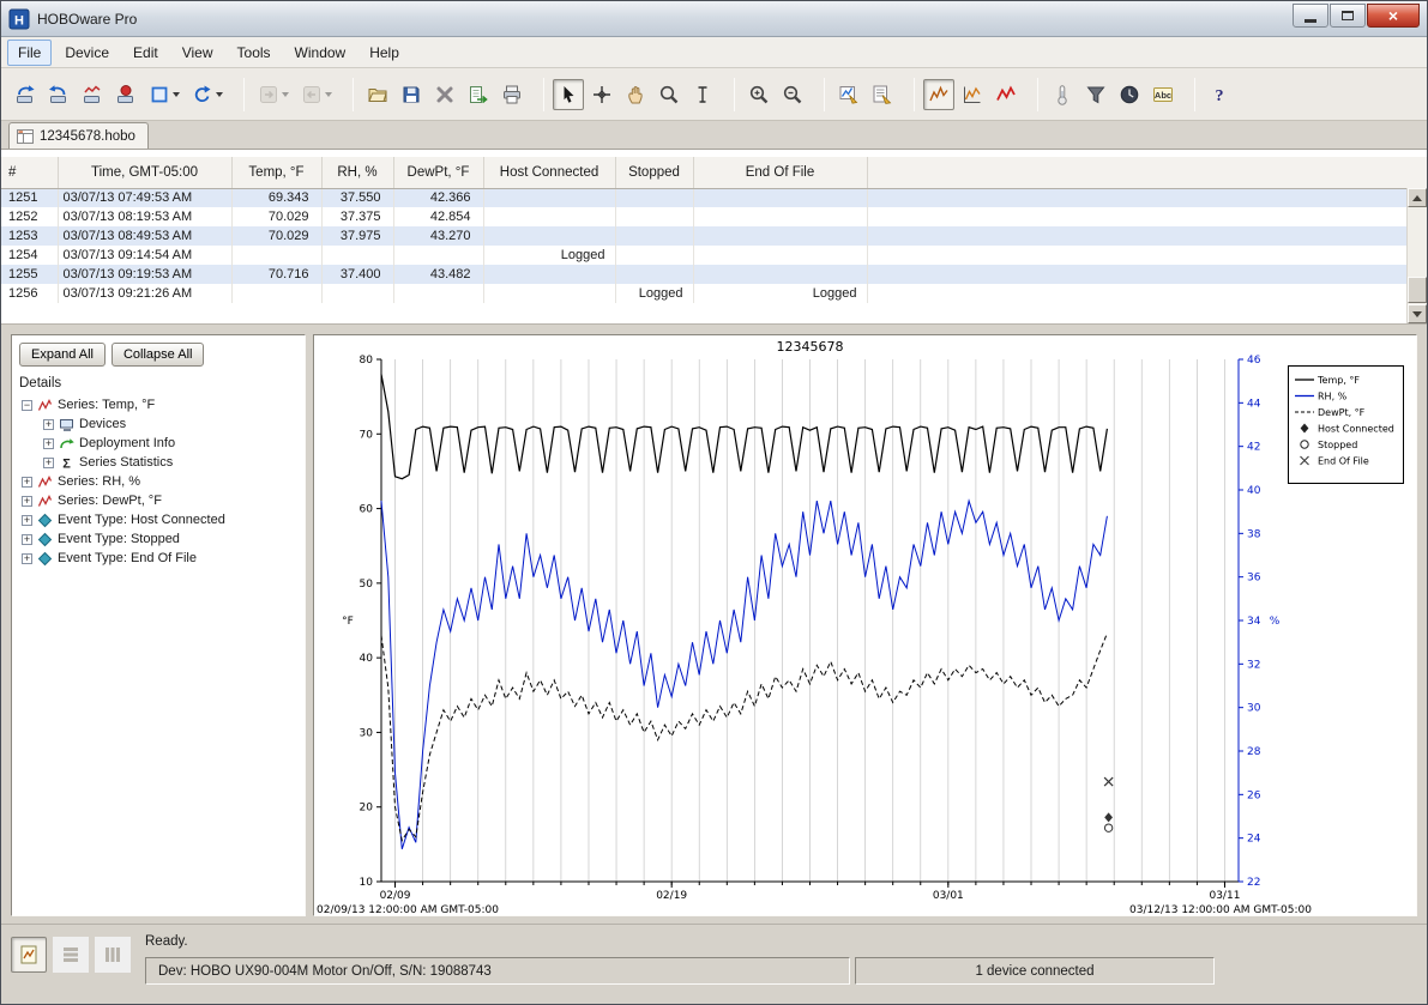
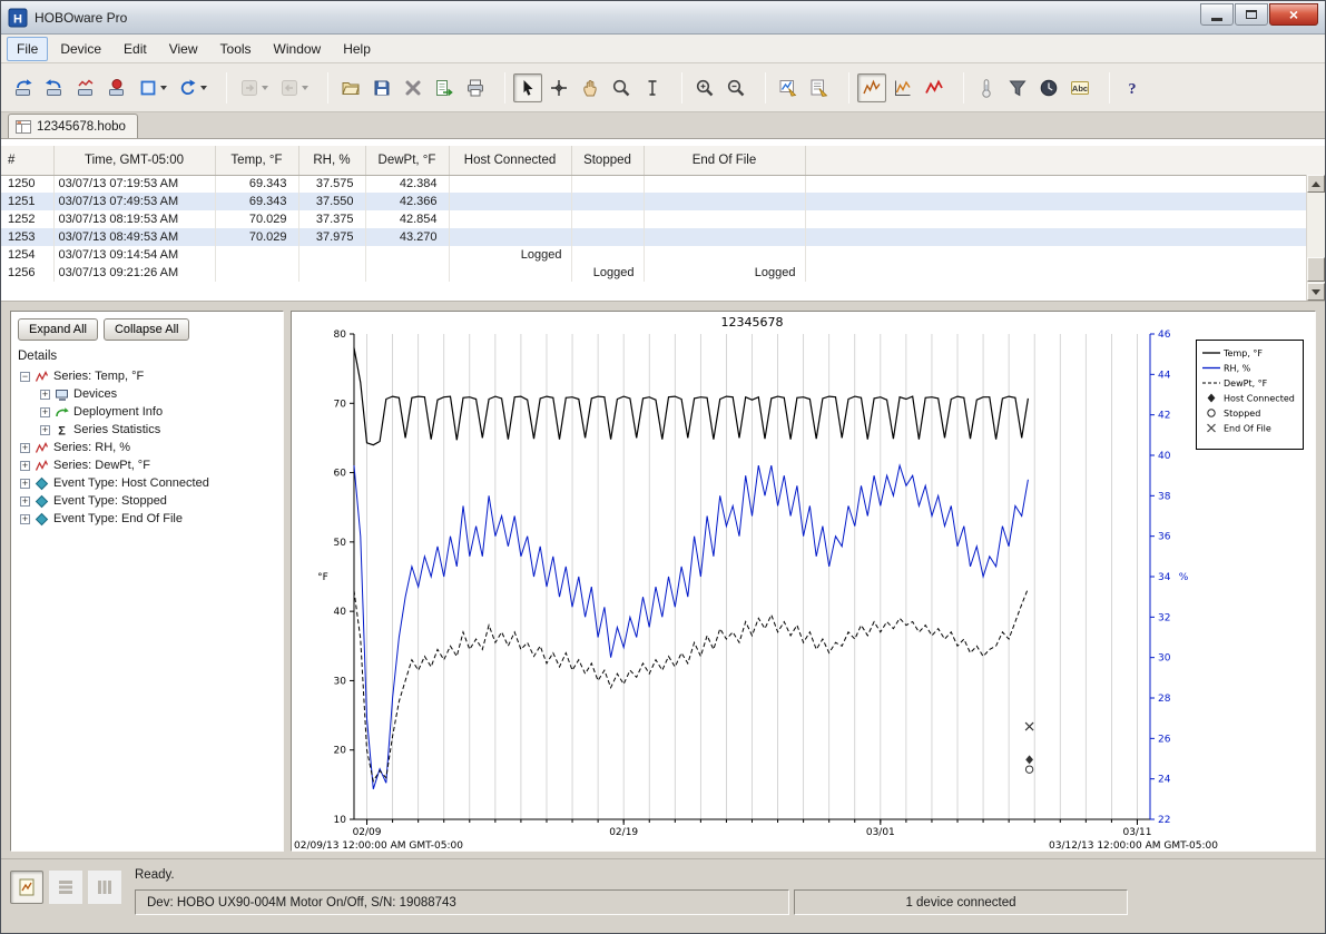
  H
  HOBOware Pro
  ×
  File
  Device
  Edit
  View
  Tools
  Window
  Help
  Abc
  ?
  12345678.hobo
  #	Time, GMT-05:00	Temp, °F	RH, %	DewPt, °F	Host Connected	Stopped	End Of File
+ 1250	03/07/13 07:19:53 AM	69.343	37.575	42.384
  1251	03/07/13 07:49:53 AM	69.343	37.550	42.366
  1252	03/07/13 08:19:53 AM	70.029	37.375	42.854
  1253	03/07/13 08:49:53 AM	70.029	37.975	43.270
  1254	03/07/13 09:14:54 AM				Logged
- 1255	03/07/13 09:19:53 AM	70.716	37.400	43.482
  1256	03/07/13 09:21:26 AM					Logged	Logged
  Expand All
  Collapse All
  Details
  −
  Series: Temp, °F
  +
  Devices
  +
  Deployment Info
  +
  Σ
  Series Statistics
  +
  Series: RH, %
  +
  Series: DewPt, °F
  +
  Event Type: Host Connected
  +
  Event Type: Stopped
  +
  Event Type: End Of File
  10
  20
  30
  40
  50
  60
  70
  80
  22
  24
  26
  28
  30
  32
  34
  36
  38
  40
  42
  44
  46
  02/09
  02/19
  03/01
  03/11
  °F
  %
  02/09/13 12:00:00 AM GMT-05:00
  03/12/13 12:00:00 AM GMT-05:00
  12345678
  Temp, °F
  RH, %
  DewPt, °F
  Host Connected
  Stopped
  End Of File
  Ready.
  Dev: HOBO UX90-004M Motor On/Off, S/N: 19088743
  1 device connected
